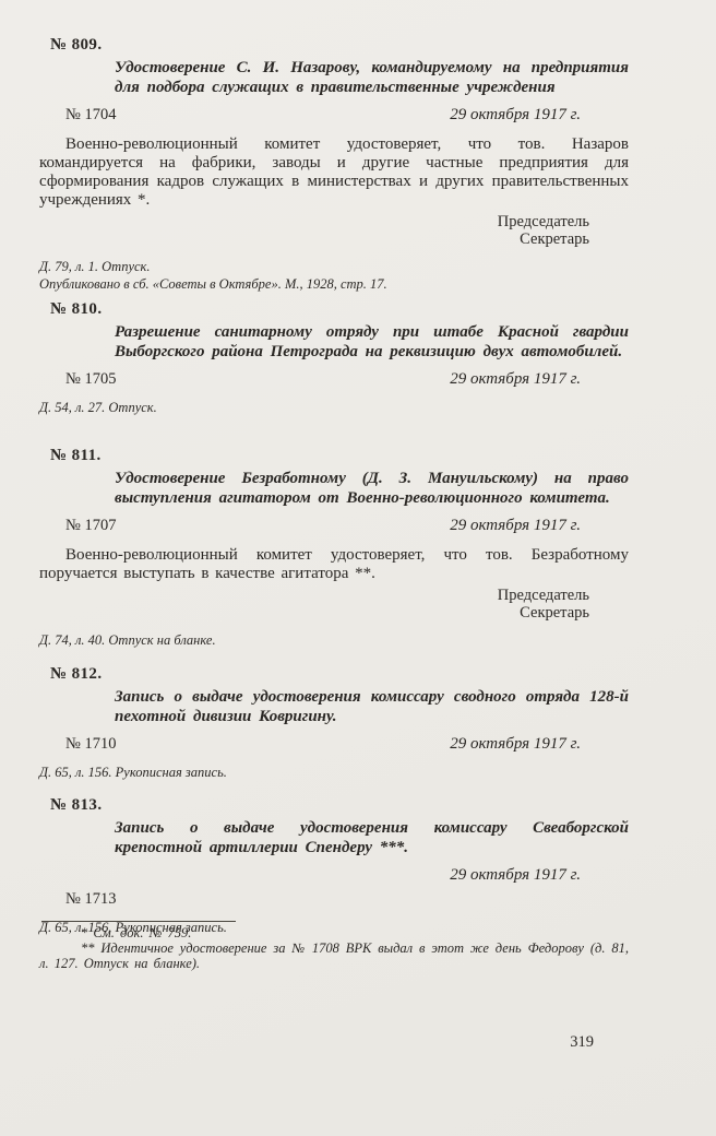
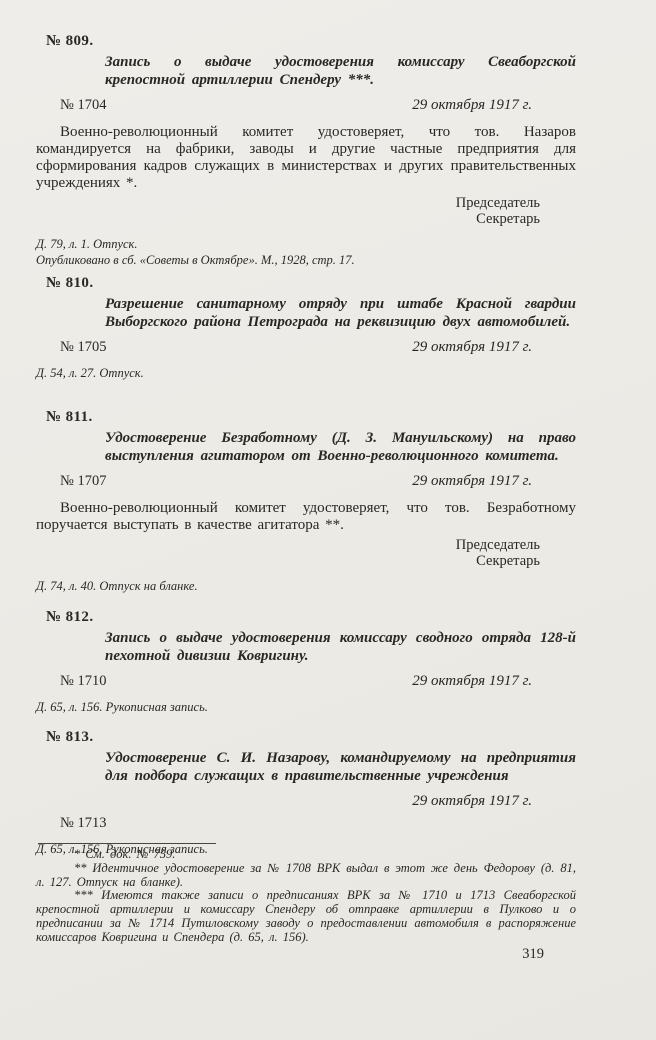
  № 809.
- Удостоверение С. И. Назарову, командируемому на предприятия для подбора служащих в правительственные учреждения
+ Запись о выдаче удостоверения комиссару Свеаборгской крепостной артиллерии Спендеру ***.
  № 1704
  29 октября 1917 г.
  Военно-революционный комитет удостоверяет, что тов. Назаров командируется на фабрики, заводы и другие частные предприятия для сформирования кадров служащих в министерствах и других правительственных учреждениях *.
  Председатель
  Секретарь
  Д. 79, л. 1. Отпуск.
  Опубликовано в сб. «Советы в Октябре». М., 1928, стр. 17.
  № 810.
  Разрешение санитарному отряду при штабе Красной гвардии Выборгского района Петрограда на реквизицию двух автомобилей.
  № 1705
  29 октября 1917 г.
  Д. 54, л. 27. Отпуск.
  № 811.
  Удостоверение Безработному (Д. З. Мануильскому) на право выступления агитатором от Военно-революционного комитета.
  № 1707
  29 октября 1917 г.
  Военно-революционный комитет удостоверяет, что тов. Безработному поручается выступать в качестве агитатора **.
  Председатель
  Секретарь
  Д. 74, л. 40. Отпуск на бланке.
  № 812.
  Запись о выдаче удостоверения комиссару сводного отряда 128-й пехотной дивизии Ковригину.
  № 1710
  29 октября 1917 г.
  Д. 65, л. 156. Рукописная запись.
  № 813.
- Запись о выдаче удостоверения комиссару Свеаборгской крепостной артиллерии Спендеру ***.
+ Удостоверение С. И. Назарову, командируемому на предприятия для подбора служащих в правительственные учреждения
  29 октября 1917 г.
  № 1713
  Д. 65, л. 156. Рукописная запись.
  * См. док. № 759.
  ** Идентичное удостоверение за № 1708 ВРК выдал в этот же день Федорову (д. 81, л. 127. Отпуск на бланке).
+ *** Имеются также записи о предписаниях ВРК за № 1710 и 1713 Свеаборгской крепостной артиллерии и комиссару Спендеру об отправке артиллерии в Пулково и о предписании за № 1714 Путиловскому заводу о предоставлении автомобиля в распоряжение комиссаров Ковригина и Спендера (д. 65, л. 156).
  319
